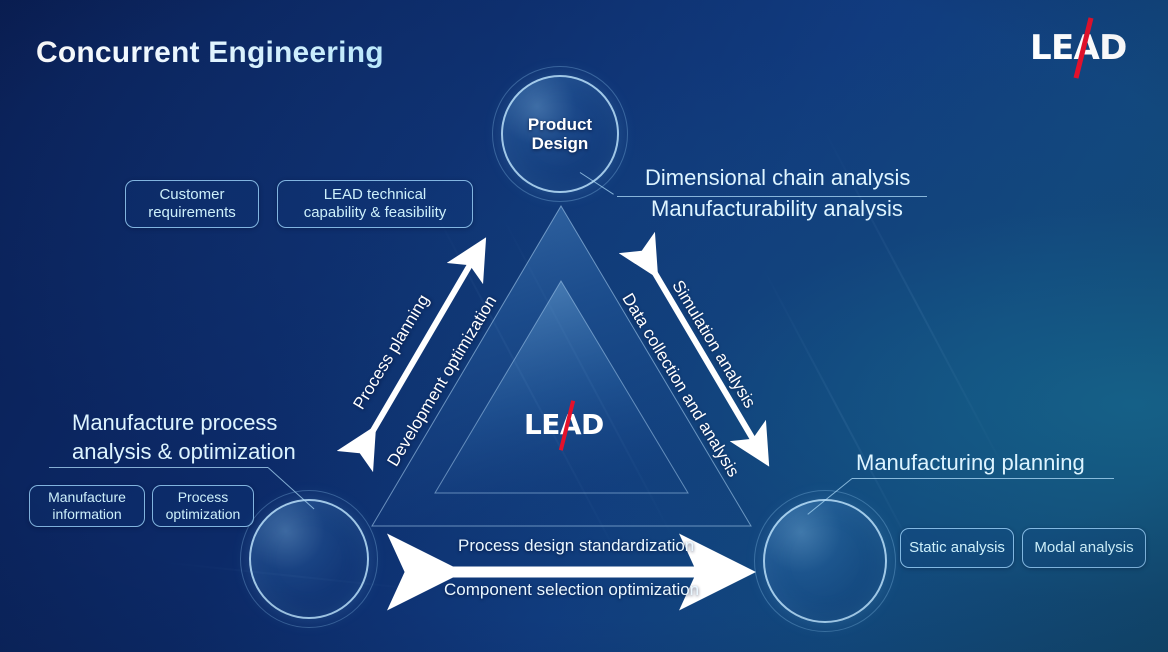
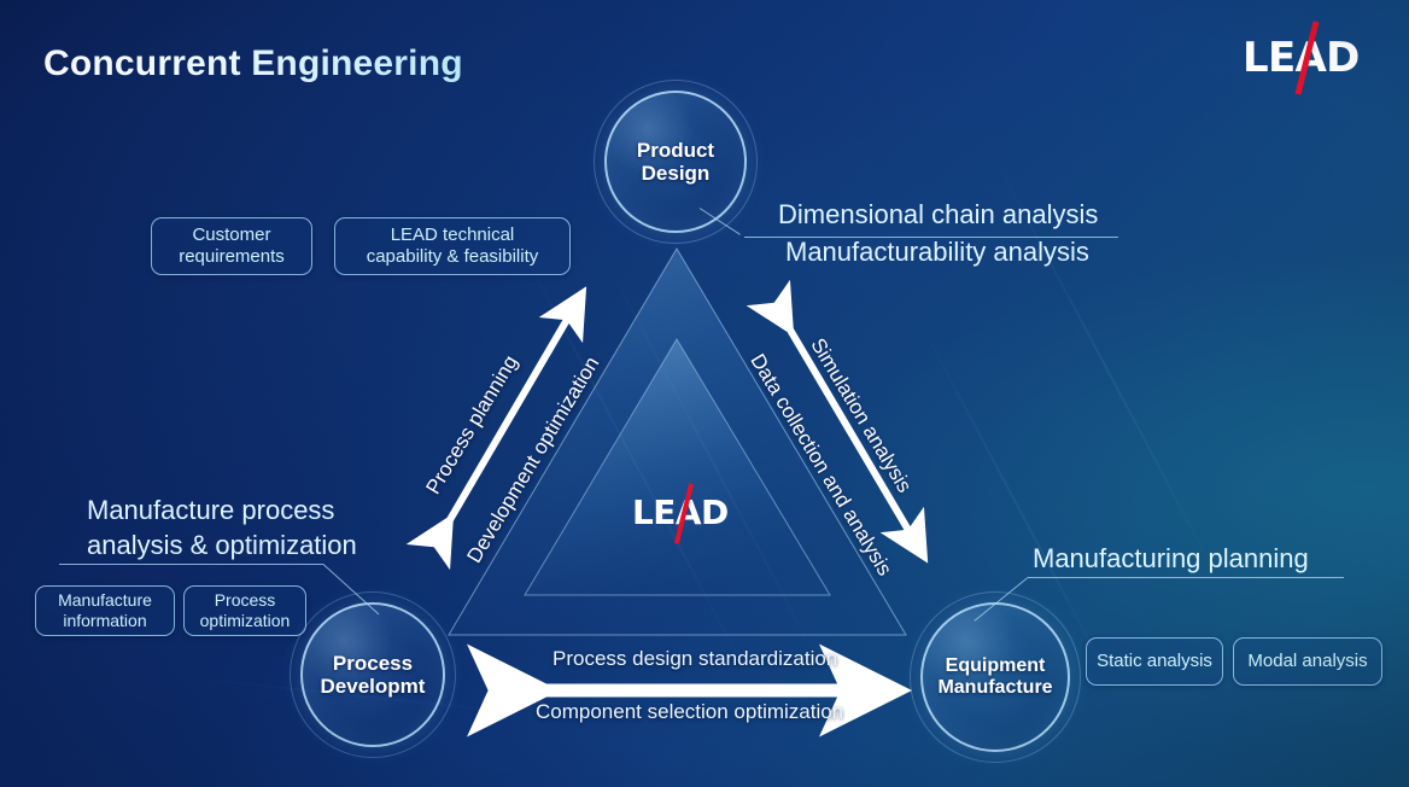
  Product
  Design
+ Process
+ Developmt
+ Equipment
+ Manufacture
